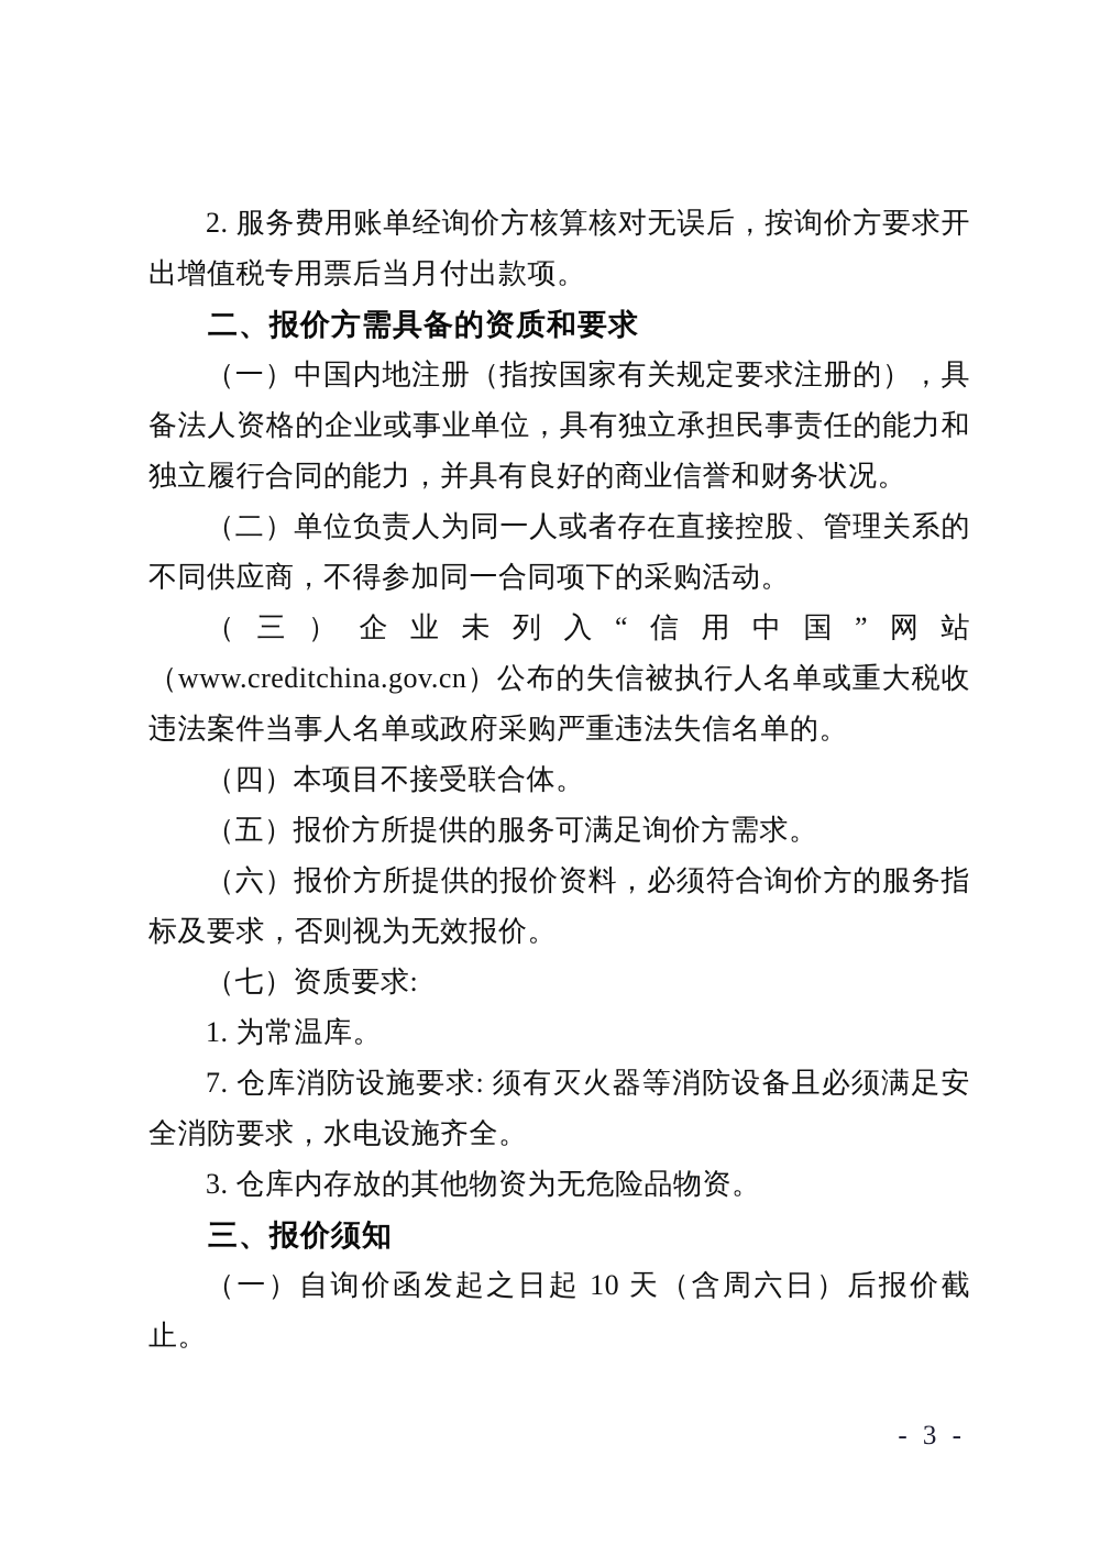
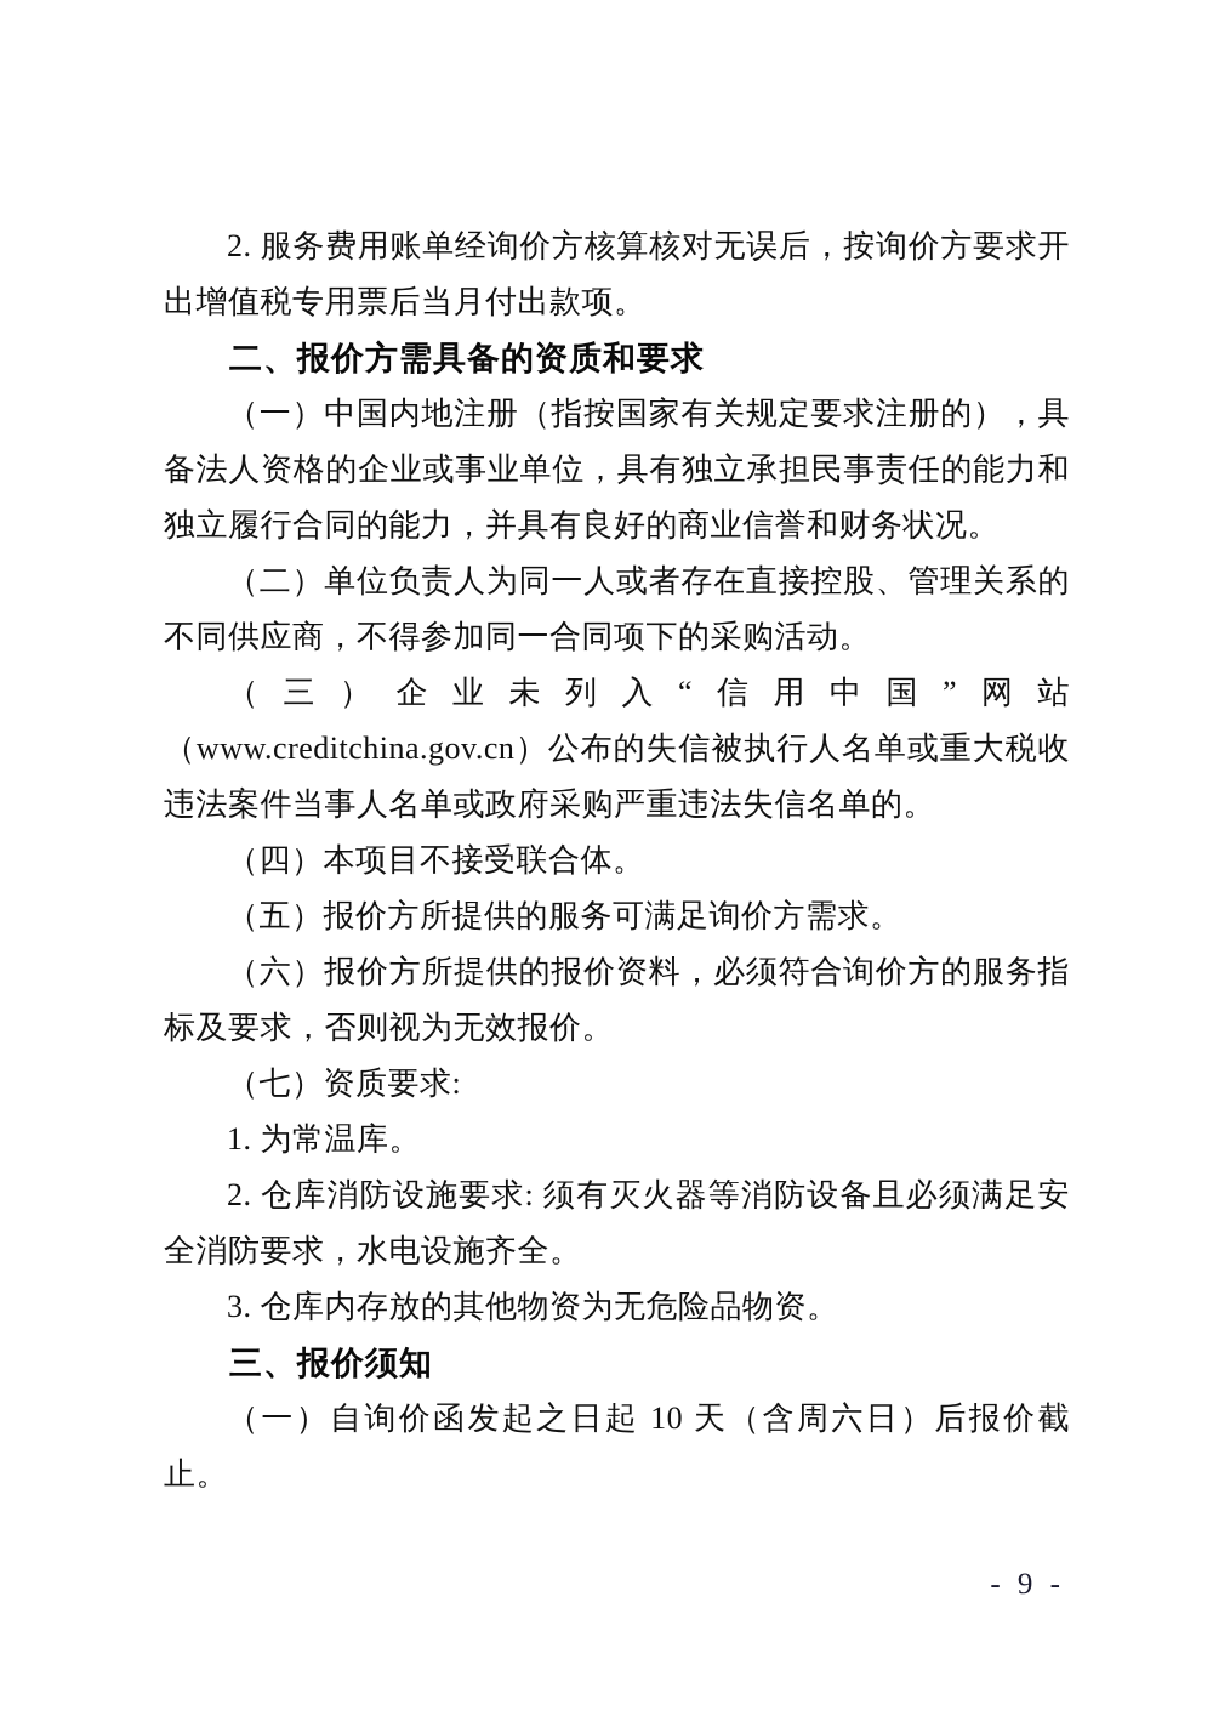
  2. 服务费用账单经询价方核算核对无误后，按询价方要求开出增值税专用票后当月付出款项。
  二、报价方需具备的资质和要求
  （一）中国内地注册（指按国家有关规定要求注册的），具备法人资格的企业或事业单位，具有独立承担民事责任的能力和独立履行合同的能力，并具有良好的商业信誉和财务状况。
  （二）单位负责人为同一人或者存在直接控股、管理关系的不同供应商，不得参加同一合同项下的采购活动。
  （三）企业未列入“信用中国”网站（www.creditchina.gov.cn）公布的失信被执行人名单或重大税收违法案件当事人名单或政府采购严重违法失信名单的。
  （四）本项目不接受联合体。
  （五）报价方所提供的服务可满足询价方需求。
  （六）报价方所提供的报价资料，必须符合询价方的服务指标及要求，否则视为无效报价。
  （七）资质要求:
  1. 为常温库。
- 7. 仓库消防设施要求: 须有灭火器等消防设备且必须满足安全消防要求，水电设施齐全。
+ 2. 仓库消防设施要求: 须有灭火器等消防设备且必须满足安全消防要求，水电设施齐全。
  3. 仓库内存放的其他物资为无危险品物资。
  三、报价须知
  （一）自询价函发起之日起 10 天（含周六日）后报价截止。
- - 3 -
+ - 9 -
